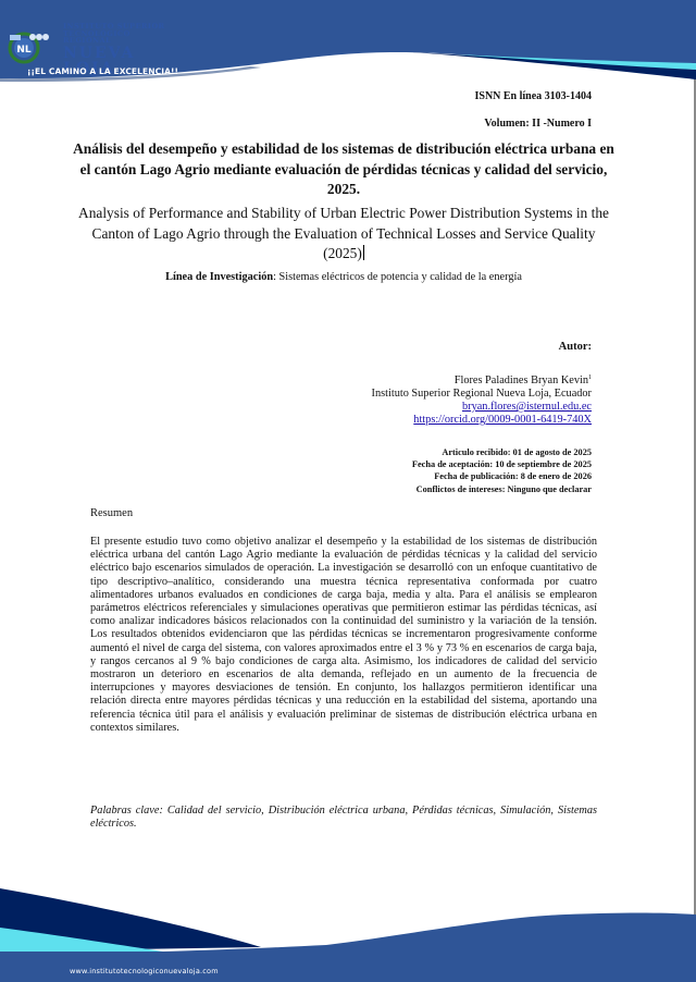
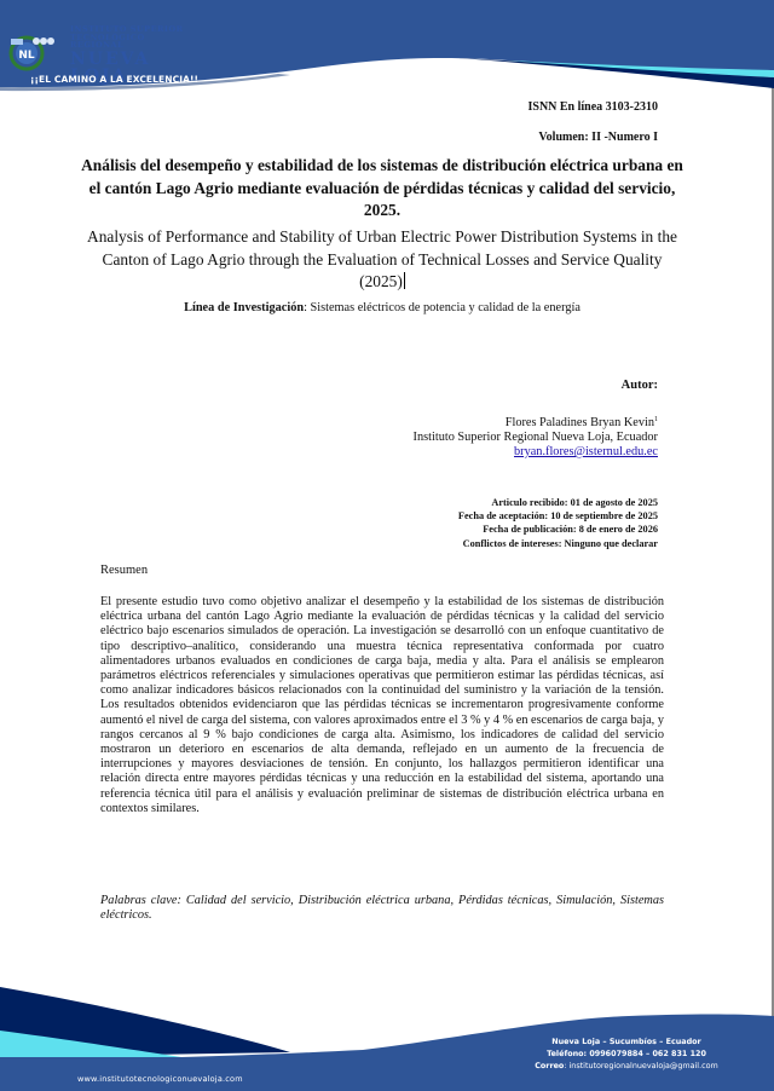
  NL
  ¡¡EL CAMINO A LA EXCELENCIA!!
- ISNN En línea 3103-1404
+ ISNN En línea 3103-2310
  Volumen: II -Numero I
  Análisis del desempeño y estabilidad de los sistemas de distribución eléctrica urbana en el cantón Lago Agrio mediante evaluación de pérdidas técnicas y calidad del servicio, 2025.
  Analysis of Performance and Stability of Urban Electric Power Distribution Systems in the Canton of Lago Agrio through the Evaluation of Technical Losses and Service Quality (2025)
  Línea de Investigación: Sistemas eléctricos de potencia y calidad de la energía
  Autor:
  Flores Paladines Bryan Kevin
  Instituto Superior Regional Nueva Loja, Ecuador
  bryan.flores@isternul.edu.ec
- https://orcid.org/0009-0001-6419-740X
  Articulo recibido: 01 de agosto de 2025
  Fecha de aceptación: 10 de septiembre de 2025
  Fecha de publicación: 8 de enero de 2026
  Conflictos de intereses: Ninguno que declarar
  Resumen
- El presente estudio tuvo como objetivo analizar el desempeño y la estabilidad de los sistemas de distribución eléctrica urbana del cantón Lago Agrio mediante la evaluación de pérdidas técnicas y la calidad del servicio eléctrico bajo escenarios simulados de operación. La investigación se desarrolló con un enfoque cuantitativo de tipo descriptivo–analítico, considerando una muestra técnica representativa conformada por cuatro alimentadores urbanos evaluados en condiciones de carga baja, media y alta. Para el análisis se emplearon parámetros eléctricos referenciales y simulaciones operativas que permitieron estimar las pérdidas técnicas, así como analizar indicadores básicos relacionados con la continuidad del suministro y la variación de la tensión. Los resultados obtenidos evidenciaron que las pérdidas técnicas se incrementaron progresivamente conforme aumentó el nivel de carga del sistema, con valores aproximados entre el 3 % y 73 % en escenarios de carga baja, y rangos cercanos al 9 % bajo condiciones de carga alta. Asimismo, los indicadores de calidad del servicio mostraron un deterioro en escenarios de alta demanda, reflejado en un aumento de la frecuencia de interrupciones y mayores desviaciones de tensión. En conjunto, los hallazgos permitieron identificar una relación directa entre mayores pérdidas técnicas y una reducción en la estabilidad del sistema, aportando una referencia técnica útil para el análisis y evaluación preliminar de sistemas de distribución eléctrica urbana en contextos similares.
+ El presente estudio tuvo como objetivo analizar el desempeño y la estabilidad de los sistemas de distribución eléctrica urbana del cantón Lago Agrio mediante la evaluación de pérdidas técnicas y la calidad del servicio eléctrico bajo escenarios simulados de operación. La investigación se desarrolló con un enfoque cuantitativo de tipo descriptivo–analítico, considerando una muestra técnica representativa conformada por cuatro alimentadores urbanos evaluados en condiciones de carga baja, media y alta. Para el análisis se emplearon parámetros eléctricos referenciales y simulaciones operativas que permitieron estimar las pérdidas técnicas, así como analizar indicadores básicos relacionados con la continuidad del suministro y la variación de la tensión. Los resultados obtenidos evidenciaron que las pérdidas técnicas se incrementaron progresivamente conforme aumentó el nivel de carga del sistema, con valores aproximados entre el 3 % y 4 % en escenarios de carga baja, y rangos cercanos al 9 % bajo condiciones de carga alta. Asimismo, los indicadores de calidad del servicio mostraron un deterioro en escenarios de alta demanda, reflejado en un aumento de la frecuencia de interrupciones y mayores desviaciones de tensión. En conjunto, los hallazgos permitieron identificar una relación directa entre mayores pérdidas técnicas y una reducción en la estabilidad del sistema, aportando una referencia técnica útil para el análisis y evaluación preliminar de sistemas de distribución eléctrica urbana en contextos similares.
  Palabras clave: Calidad del servicio, Distribución eléctrica urbana, Pérdidas técnicas, Simulación, Sistemas eléctricos.
  www.institutotecnologiconuevaloja.com
+ Nueva Loja – Sucumbíos – Ecuador
+ Teléfono: 0996079884 – 062 831 120
+ Correo: institutoregionalnuevaloja@gmail.com
